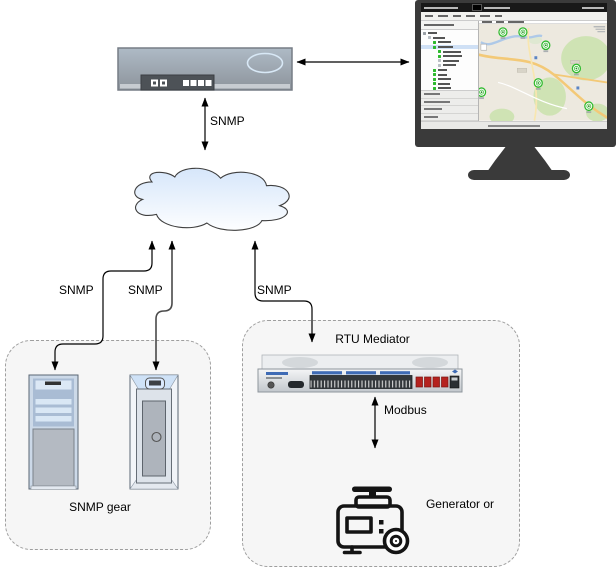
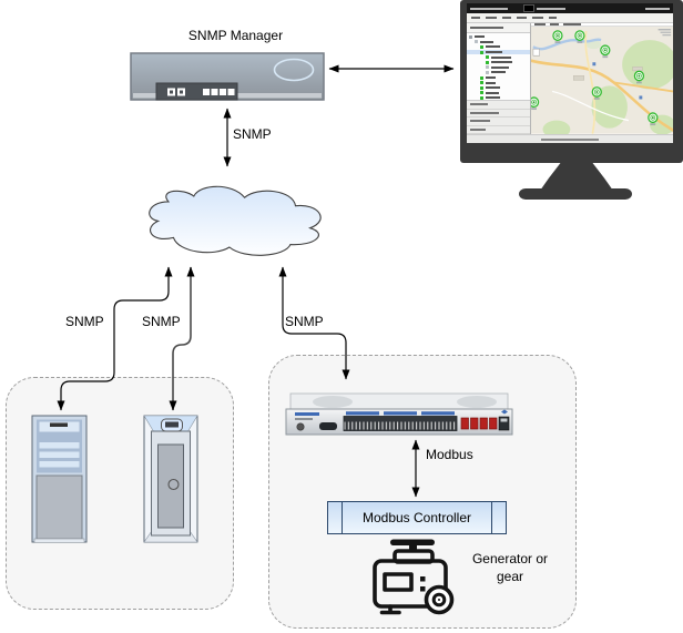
+ Modbus Controller
+ SNMP Manager
  SNMP
  SNMP
  SNMP
  SNMP
- RTU Mediator
  Modbus
- SNMP gear
  Generator or
+ gear
